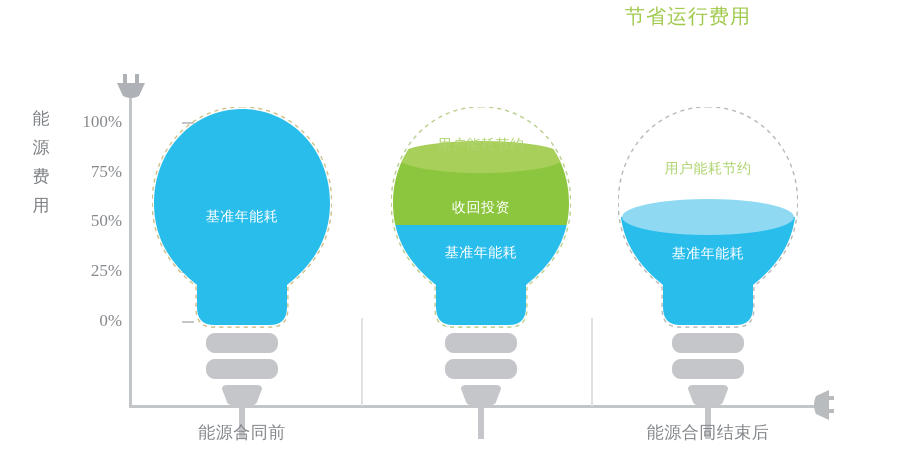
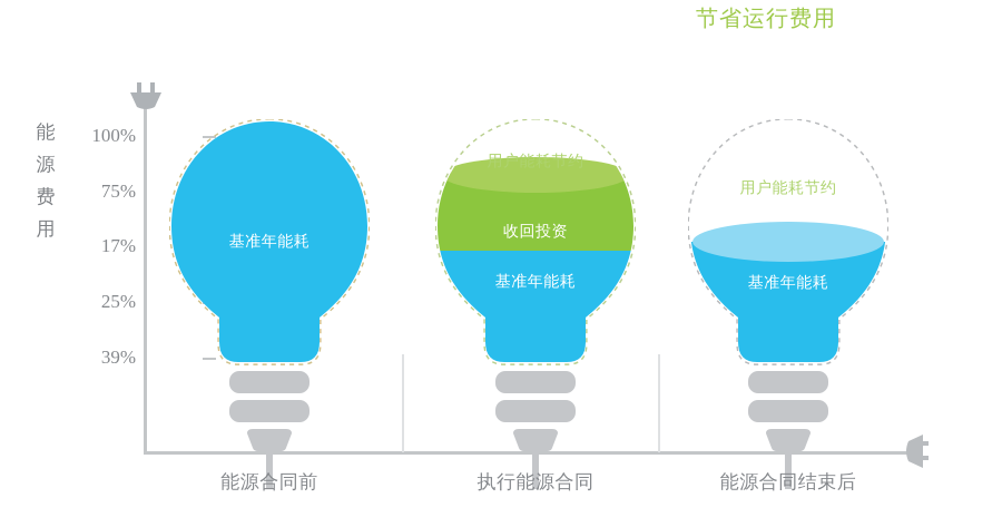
  节省运行费用
  能
  源
  费
  用
  100%
  75%
- 50%
+ 17%
  25%
- 0%
+ 39%
  基准年能耗
  用户能耗节约
  收回投资
  基准年能耗
  用户能耗节约
  基准年能耗
  能源合同前
+ 执行能源合同
  能源合同结束后
